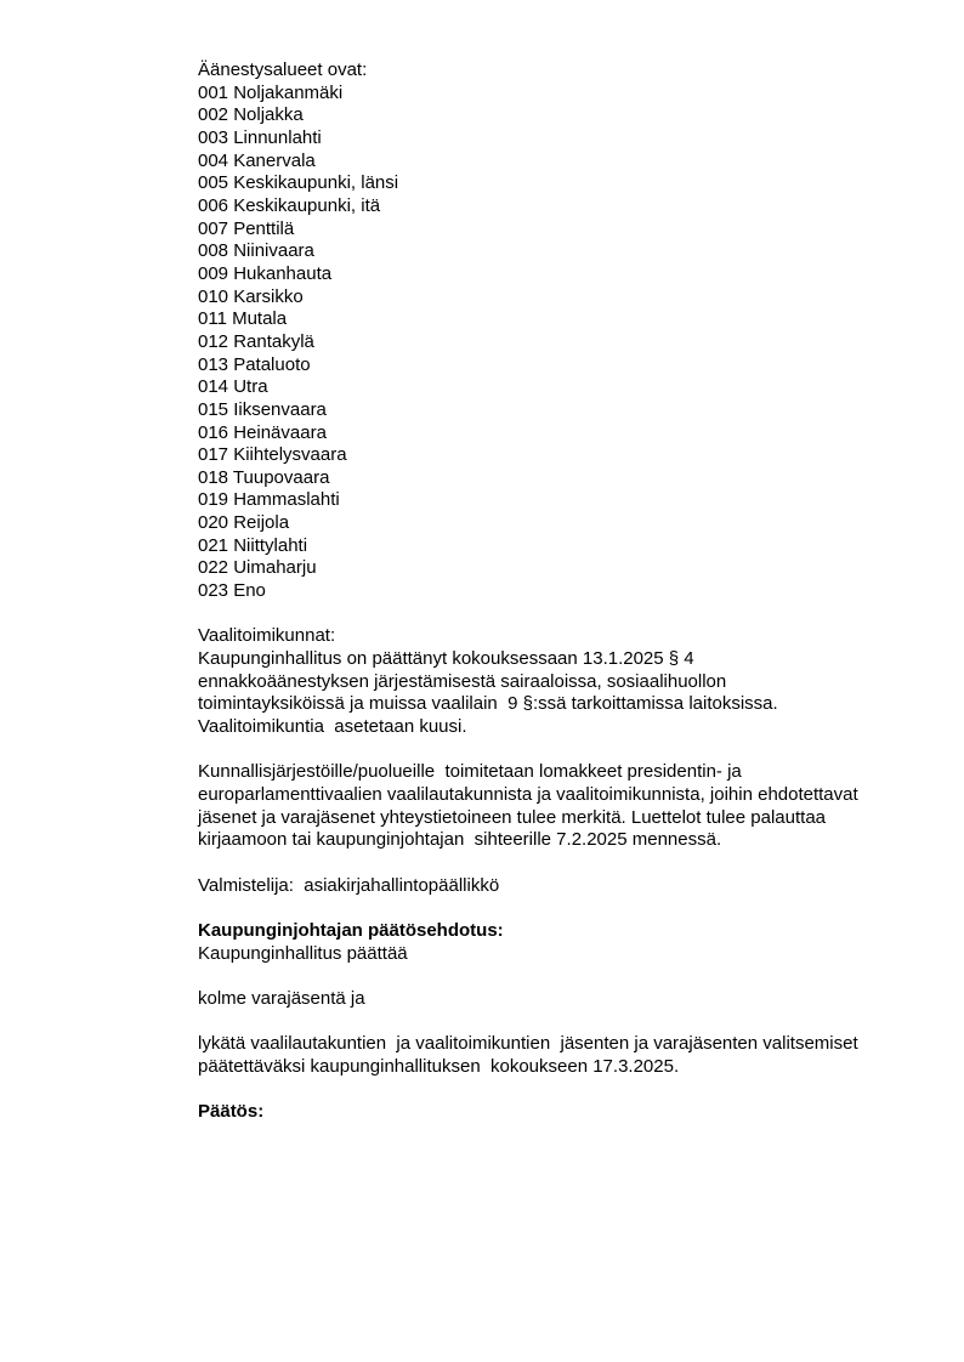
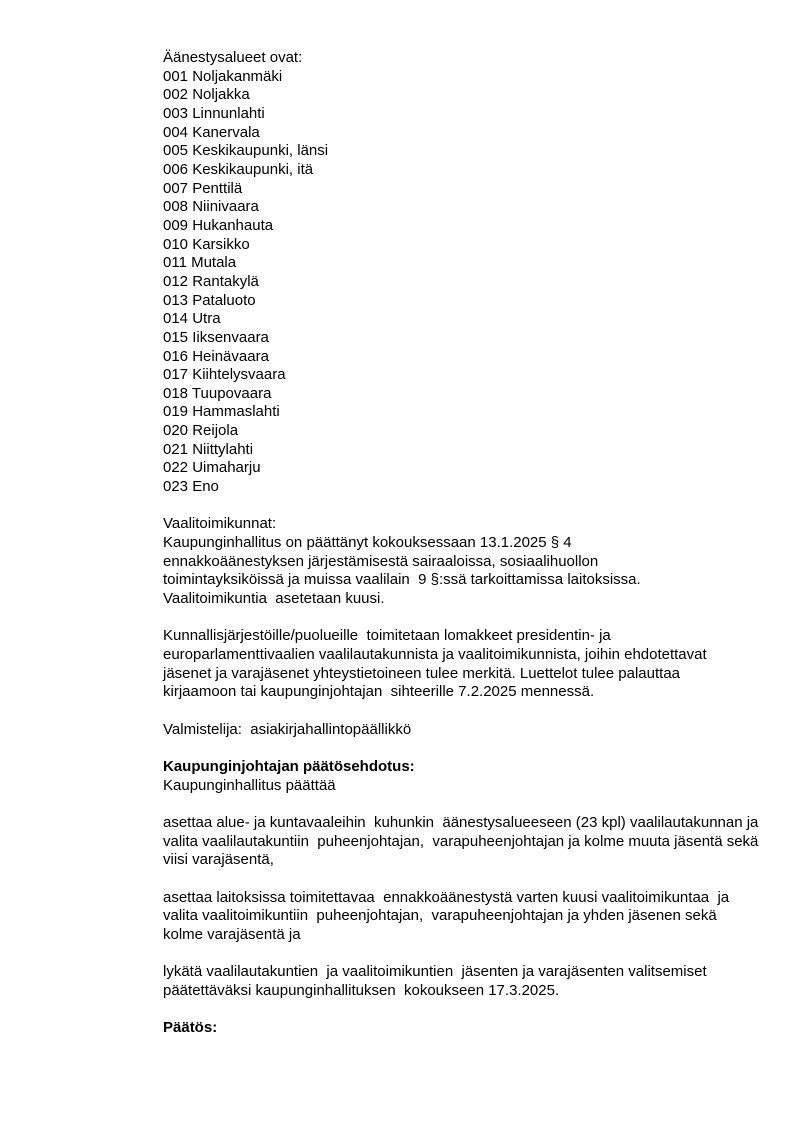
  Äänestysalueet ovat:
  001 Noljakanmäki
  002 Noljakka
  003 Linnunlahti
  004 Kanervala
  005 Keskikaupunki, länsi
  006 Keskikaupunki, itä
  007 Penttilä
  008 Niinivaara
  009 Hukanhauta
  010 Karsikko
  011 Mutala
  012 Rantakylä
  013 Pataluoto
  014 Utra
  015 Iiksenvaara
  016 Heinävaara
  017 Kiihtelysvaara
  018 Tuupovaara
  019 Hammaslahti
  020 Reijola
  021 Niittylahti
  022 Uimaharju
  023 Eno
  Vaalitoimikunnat:
  Kaupunginhallitus on päättänyt kokouksessaan 13.1.2025 § 4
  ennakkoäänestyksen järjestämisestä sairaaloissa, sosiaalihuollon
  toimintayksiköissä ja muissa vaalilain 9 §:ssä tarkoittamissa laitoksissa.
  Vaalitoimikuntia asetetaan kuusi.
  Kunnallisjärjestöille/puolueille toimitetaan lomakkeet presidentin- ja
  europarlamenttivaalien vaalilautakunnista ja vaalitoimikunnista, joihin ehdotettavat
  jäsenet ja varajäsenet yhteystietoineen tulee merkitä. Luettelot tulee palauttaa
  kirjaamoon tai kaupunginjohtajan sihteerille 7.2.2025 mennessä.
  Valmistelija: asiakirjahallintopäällikkö
  Kaupunginjohtajan päätösehdotus:
  Kaupunginhallitus päättää
+ asettaa alue- ja kuntavaaleihin kuhunkin äänestysalueeseen (23 kpl) vaalilautakunnan ja
+ valita vaalilautakuntiin puheenjohtajan, varapuheenjohtajan ja kolme muuta jäsentä sekä
+ viisi varajäsentä,
+ asettaa laitoksissa toimitettavaa ennakkoäänestystä varten kuusi vaalitoimikuntaa ja
+ valita vaalitoimikuntiin puheenjohtajan, varapuheenjohtajan ja yhden jäsenen sekä
  kolme varajäsentä ja
  lykätä vaalilautakuntien ja vaalitoimikuntien jäsenten ja varajäsenten valitsemiset
  päätettäväksi kaupunginhallituksen kokoukseen 17.3.2025.
  Päätös:
